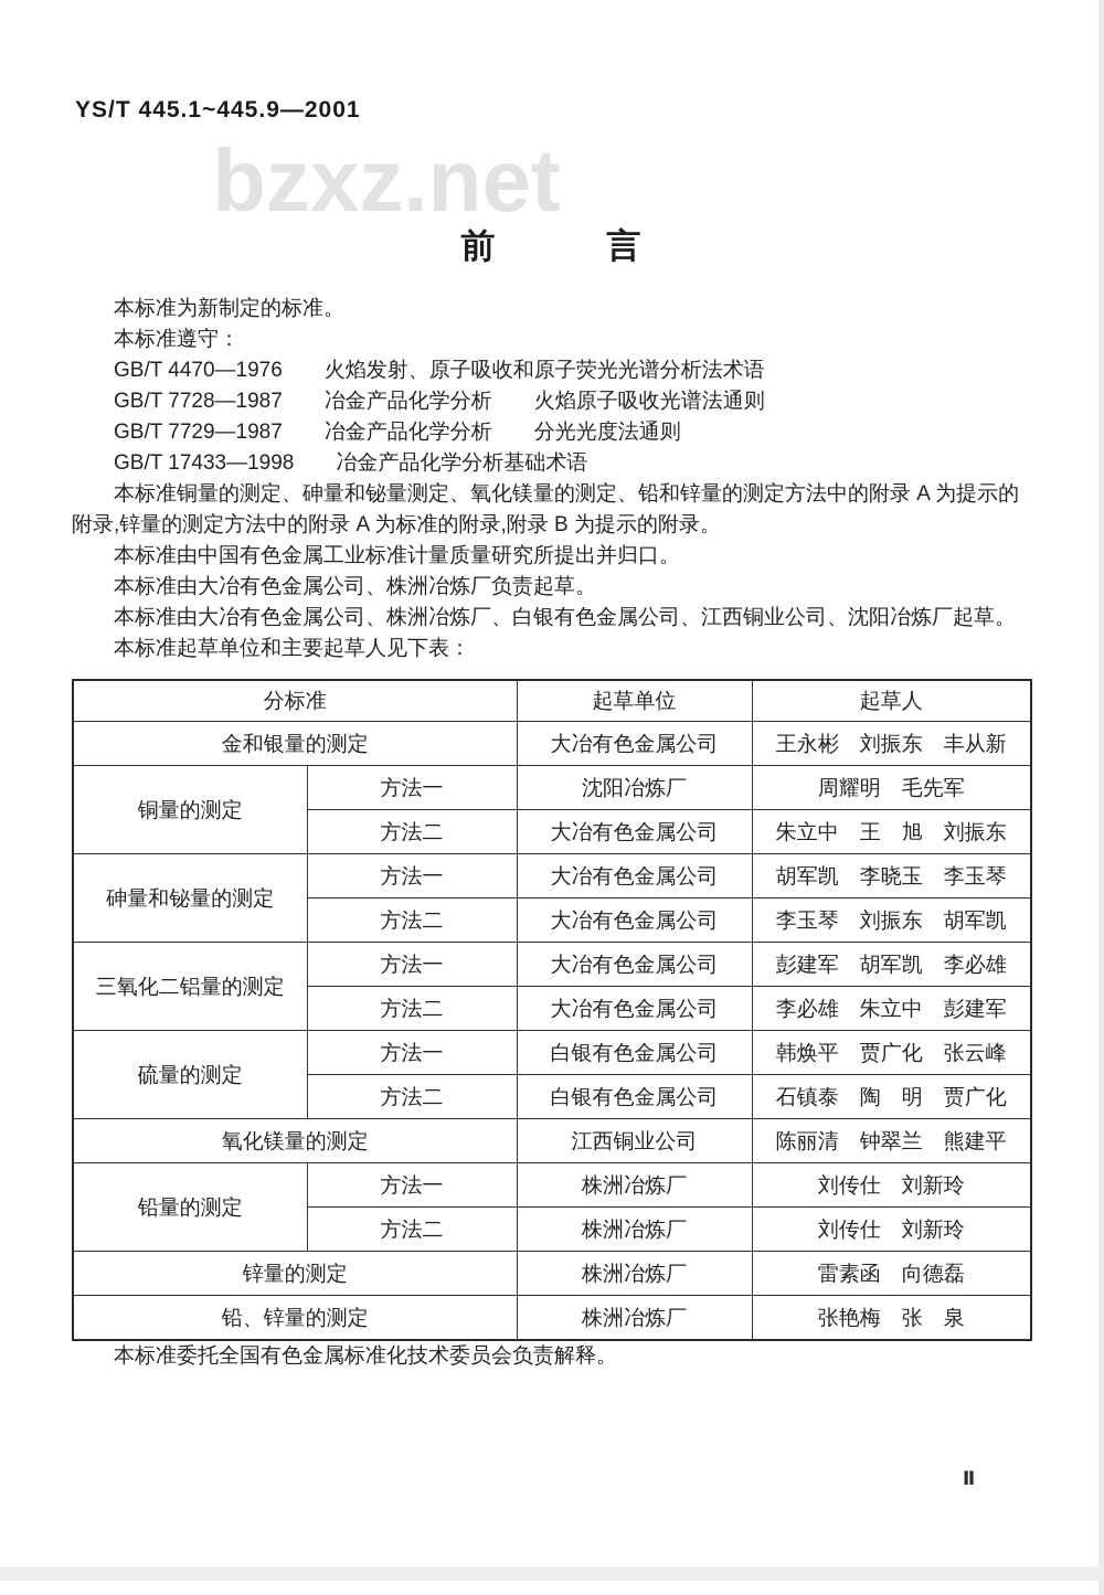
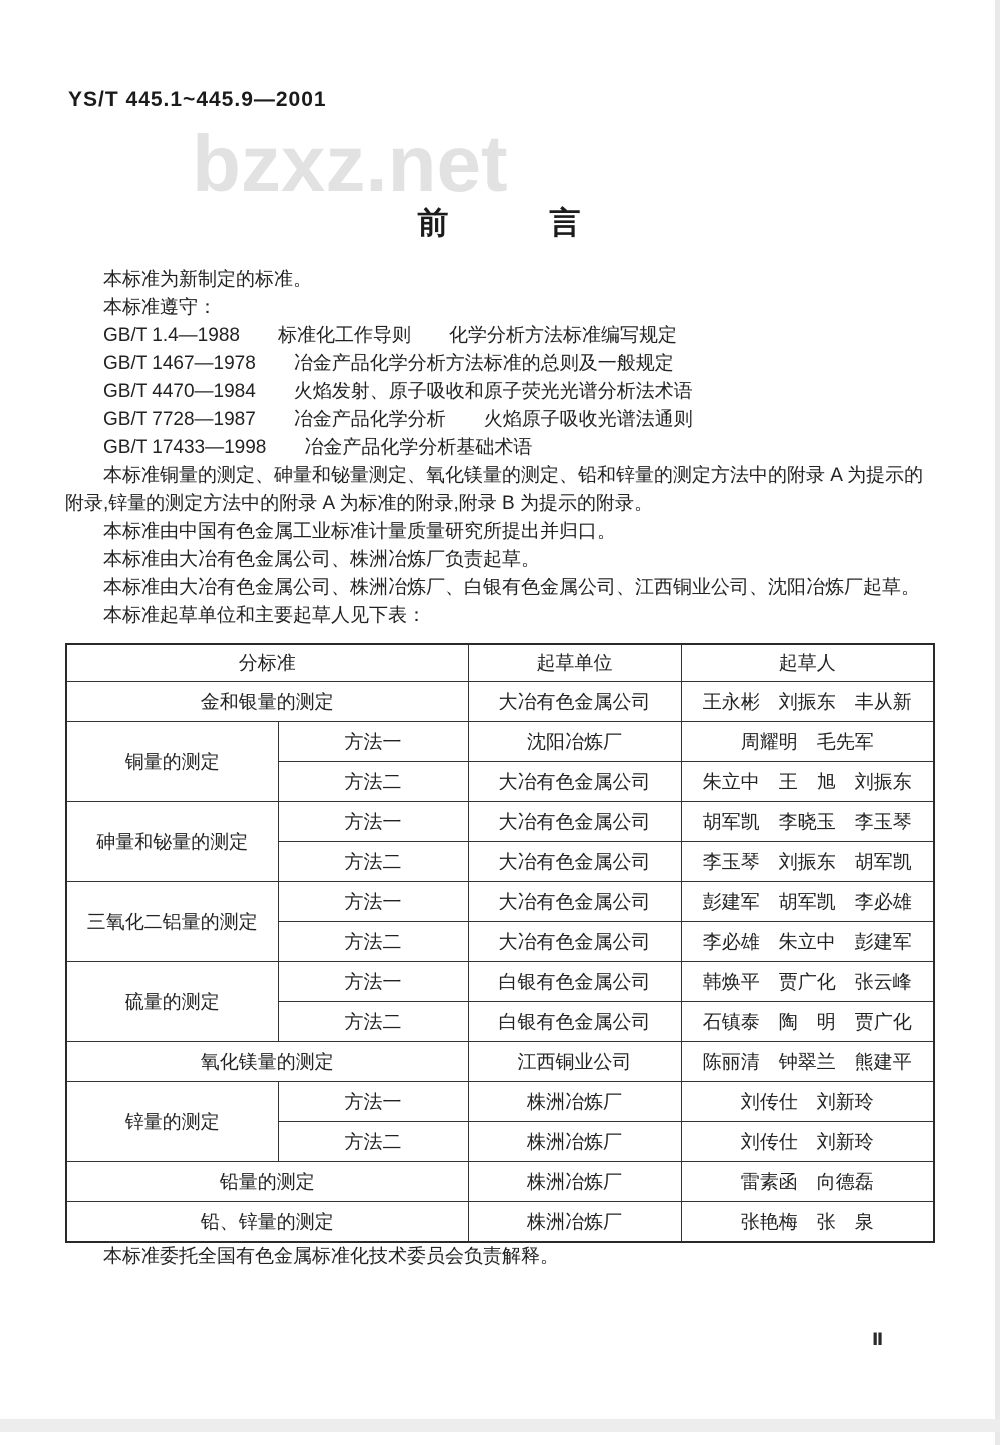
  bzxz.net
  YS/T 445.1~445.9—2001
  前 言
  本标准为新制定的标准。
  本标准遵守：
+ GB/T 1.4—1988 标准化工作导则 化学分析方法标准编写规定
+ GB/T 1467—1978 冶金产品化学分析方法标准的总则及一般规定
- GB/T 4470—1976 火焰发射、原子吸收和原子荧光光谱分析法术语
+ GB/T 4470—1984 火焰发射、原子吸收和原子荧光光谱分析法术语
  GB/T 7728—1987 冶金产品化学分析 火焰原子吸收光谱法通则
- GB/T 7729—1987 冶金产品化学分析 分光光度法通则
  GB/T 17433—1998 冶金产品化学分析基础术语
  本标准铜量的测定、砷量和铋量测定、氧化镁量的测定、铅和锌量的测定方法中的附录 A 为提示的附录,锌量的测定方法中的附录 A 为标准的附录,附录 B 为提示的附录。
  本标准由中国有色金属工业标准计量质量研究所提出并归口。
  本标准由大冶有色金属公司、株洲冶炼厂负责起草。
  本标准由大冶有色金属公司、株洲冶炼厂、白银有色金属公司、江西铜业公司、沈阳冶炼厂起草。
  本标准起草单位和主要起草人见下表：
  分标准	起草单位	起草人
  金和银量的测定	大冶有色金属公司	王永彬 刘振东 丰从新
  铜量的测定	方法一	沈阳冶炼厂	周耀明 毛先军
  方法二	大冶有色金属公司	朱立中 王 旭 刘振东
  砷量和铋量的测定	方法一	大冶有色金属公司	胡军凯 李晓玉 李玉琴
  方法二	大冶有色金属公司	李玉琴 刘振东 胡军凯
  三氧化二铝量的测定	方法一	大冶有色金属公司	彭建军 胡军凯 李必雄
  方法二	大冶有色金属公司	李必雄 朱立中 彭建军
  硫量的测定	方法一	白银有色金属公司	韩焕平 贾广化 张云峰
  方法二	白银有色金属公司	石镇泰 陶 明 贾广化
  氧化镁量的测定	江西铜业公司	陈丽清 钟翠兰 熊建平
- 铅量的测定	方法一	株洲冶炼厂	刘传仕 刘新玲
+ 锌量的测定	方法一	株洲冶炼厂	刘传仕 刘新玲
  方法二	株洲冶炼厂	刘传仕 刘新玲
- 锌量的测定	株洲冶炼厂	雷素函 向德磊
+ 铅量的测定	株洲冶炼厂	雷素函 向德磊
  铅、锌量的测定	株洲冶炼厂	张艳梅 张 泉
  本标准委托全国有色金属标准化技术委员会负责解释。
  Ⅱ
